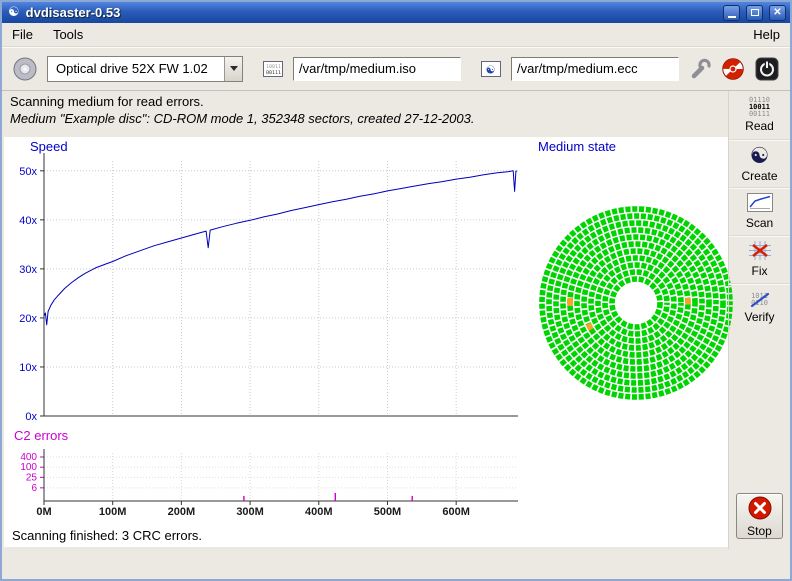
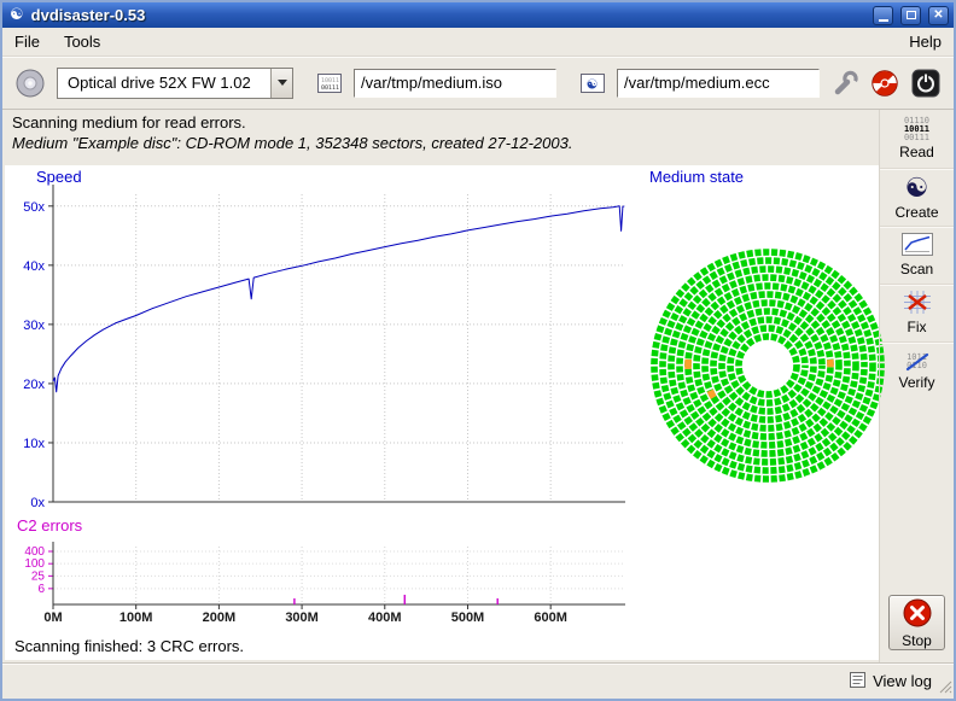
  ☯
  dvdisaster-0.53
  ✕
  File
  Tools
  Help
  Optical drive 52X FW 1.02
  /var/tmp/medium.iso
  ☯
  /var/tmp/medium.ecc
  Scanning medium for read errors.
  Medium "Example disc": CD-ROM mode 1, 352348 sectors, created 27-12-2003.
  0M
  100M
  200M
  300M
  400M
  500M
  600M
  0x
  10x
  20x
  30x
  40x
  50x
  6
  25
  100
  400
  Speed
  C2 errors
  Medium state
  Scanning finished: 3 CRC errors.
  01110
  10011
  00111
  Read
  ☯
  Create
  Scan
  Fix
  101
  0110
  Verify
  Stop
+ View log
